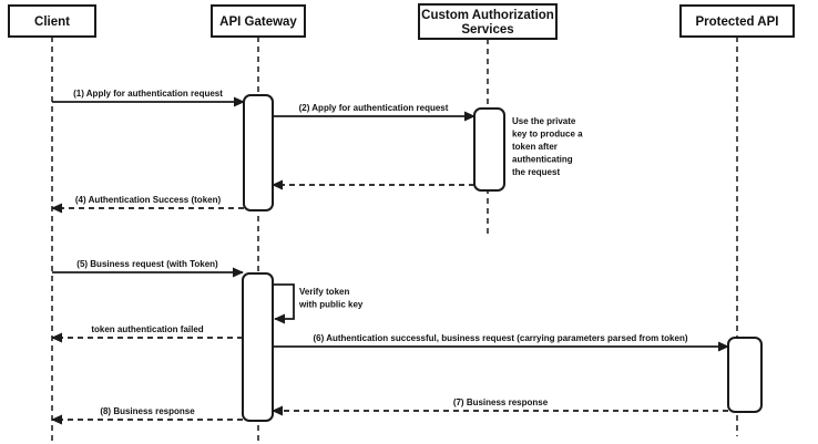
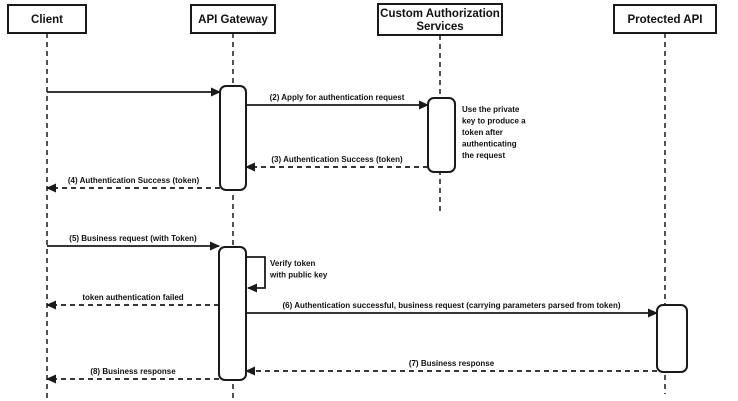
  Client
  API Gateway
  Custom Authorization
  Services
  Protected API
- (1) Apply for authentication request
  (2) Apply for authentication request
+ (3) Authentication Success (token)
  (4) Authentication Success (token)
  (5) Business request (with Token)
  token authentication failed
  (6) Authentication successful, business request (carrying parameters parsed from token)
  (7) Business response
  (8) Business response
  Verify token
  with public key
  Use the private
  key to produce a
  token after
  authenticating
  the request
